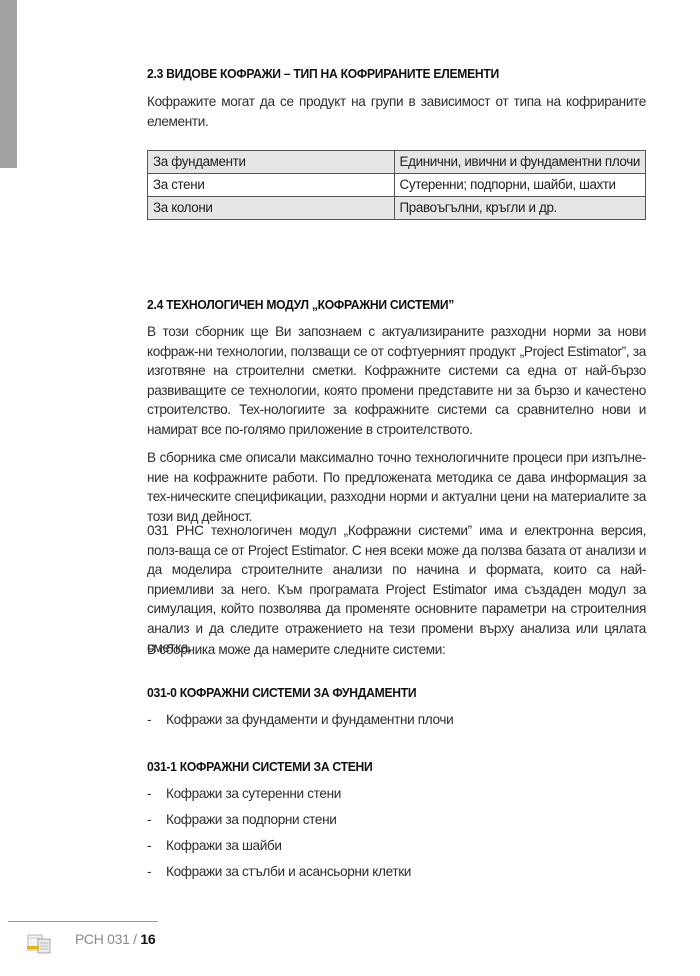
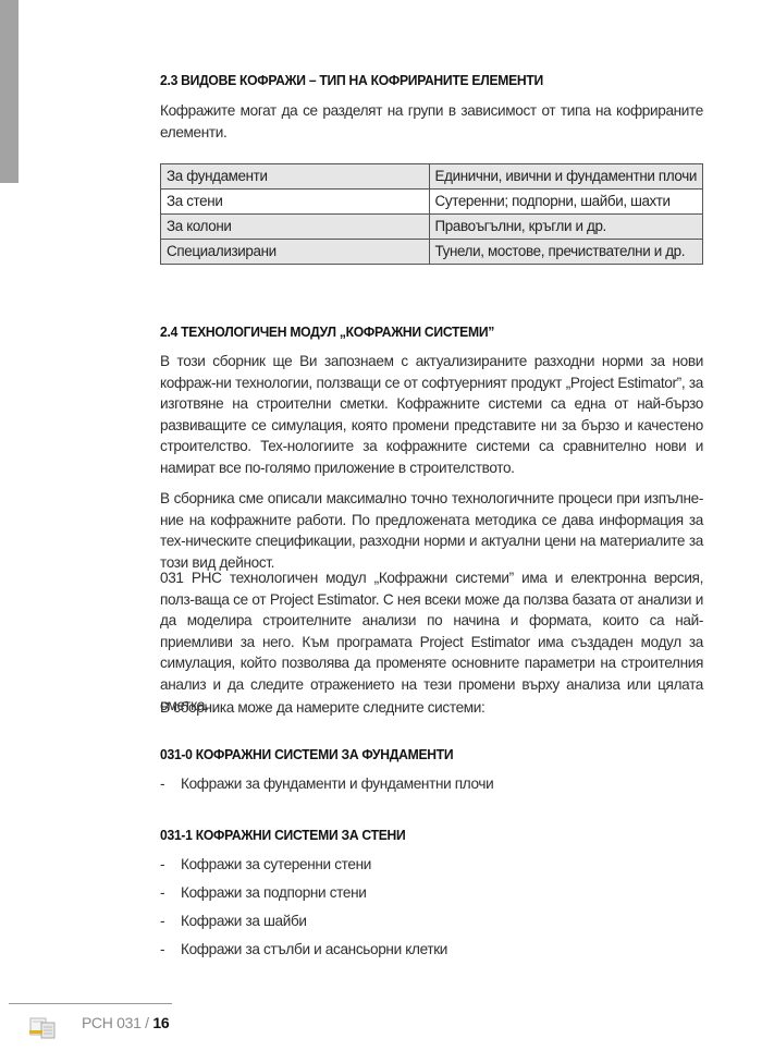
  2.3 ВИДОВЕ КОФРАЖИ – ТИП НА КОФРИРАНИТЕ ЕЛЕМЕНТИ
- Кофражите могат да се продукт на групи в зависимост от типа на кофрираните елементи.
+ Кофражите могат да се разделят на групи в зависимост от типа на кофрираните елементи.
  За фундаменти	Единични, ивични и фундаментни плочи
  За стени	Сутеренни; подпорни, шайби, шахти
  За колони	Правоъгълни, кръгли и др.
+ Специализирани	Тунели, мостове, пречиствателни и др.
  2.4 ТЕХНОЛОГИЧЕН МОДУЛ „КОФРАЖНИ СИСТЕМИ”
- В този сборник ще Ви запознаем с актуализираните разходни норми за нови кофраж-ни технологии, ползващи се от софтуерният продукт „Project Estimator”, за изготвяне на строителни сметки. Кофражните системи са една от най-бързо развиващите се технологии, която промени представите ни за бързо и качестено строителство. Тех-нологиите за кофражните системи са сравнително нови и намират все по-голямо приложение в строителството.
+ В този сборник ще Ви запознаем с актуализираните разходни норми за нови кофраж-ни технологии, ползващи се от софтуерният продукт „Project Estimator”, за изготвяне на строителни сметки. Кофражните системи са една от най-бързо развиващите се симулация, която промени представите ни за бързо и качестено строителство. Тех-нологиите за кофражните системи са сравнително нови и намират все по-голямо приложение в строителството.
  В сборника сме описали максимално точно технологичните процеси при изпълне-ние на кофражните работи. По предложената методика се дава информация за тех-ническите спецификации, разходни норми и актуални цени на материалите за този вид дейност.
  031 РНС технологичен модул „Кофражни системи” има и електронна версия, полз-ваща се от Project Estimator. С нея всеки може да ползва базата от анализи и да моделира строителните анализи по начина и формата, които са най-приемливи за него. Към програмата Project Estimator има създаден модул за симулация, който позволява да променяте основните параметри на строителния анализ и да следите отражението на тези промени върху анализа или цялата сметка.
  В сборника може да намерите следните системи:
  031-0 КОФРАЖНИ СИСТЕМИ ЗА ФУНДАМЕНТИ
  - Кофражи за фундаменти и фундаментни плочи
  031-1 КОФРАЖНИ СИСТЕМИ ЗА СТЕНИ
  - Кофражи за сутеренни стени
  - Кофражи за подпорни стени
  - Кофражи за шайби
  - Кофражи за стълби и асансьорни клетки
  РСН 031 / 16
